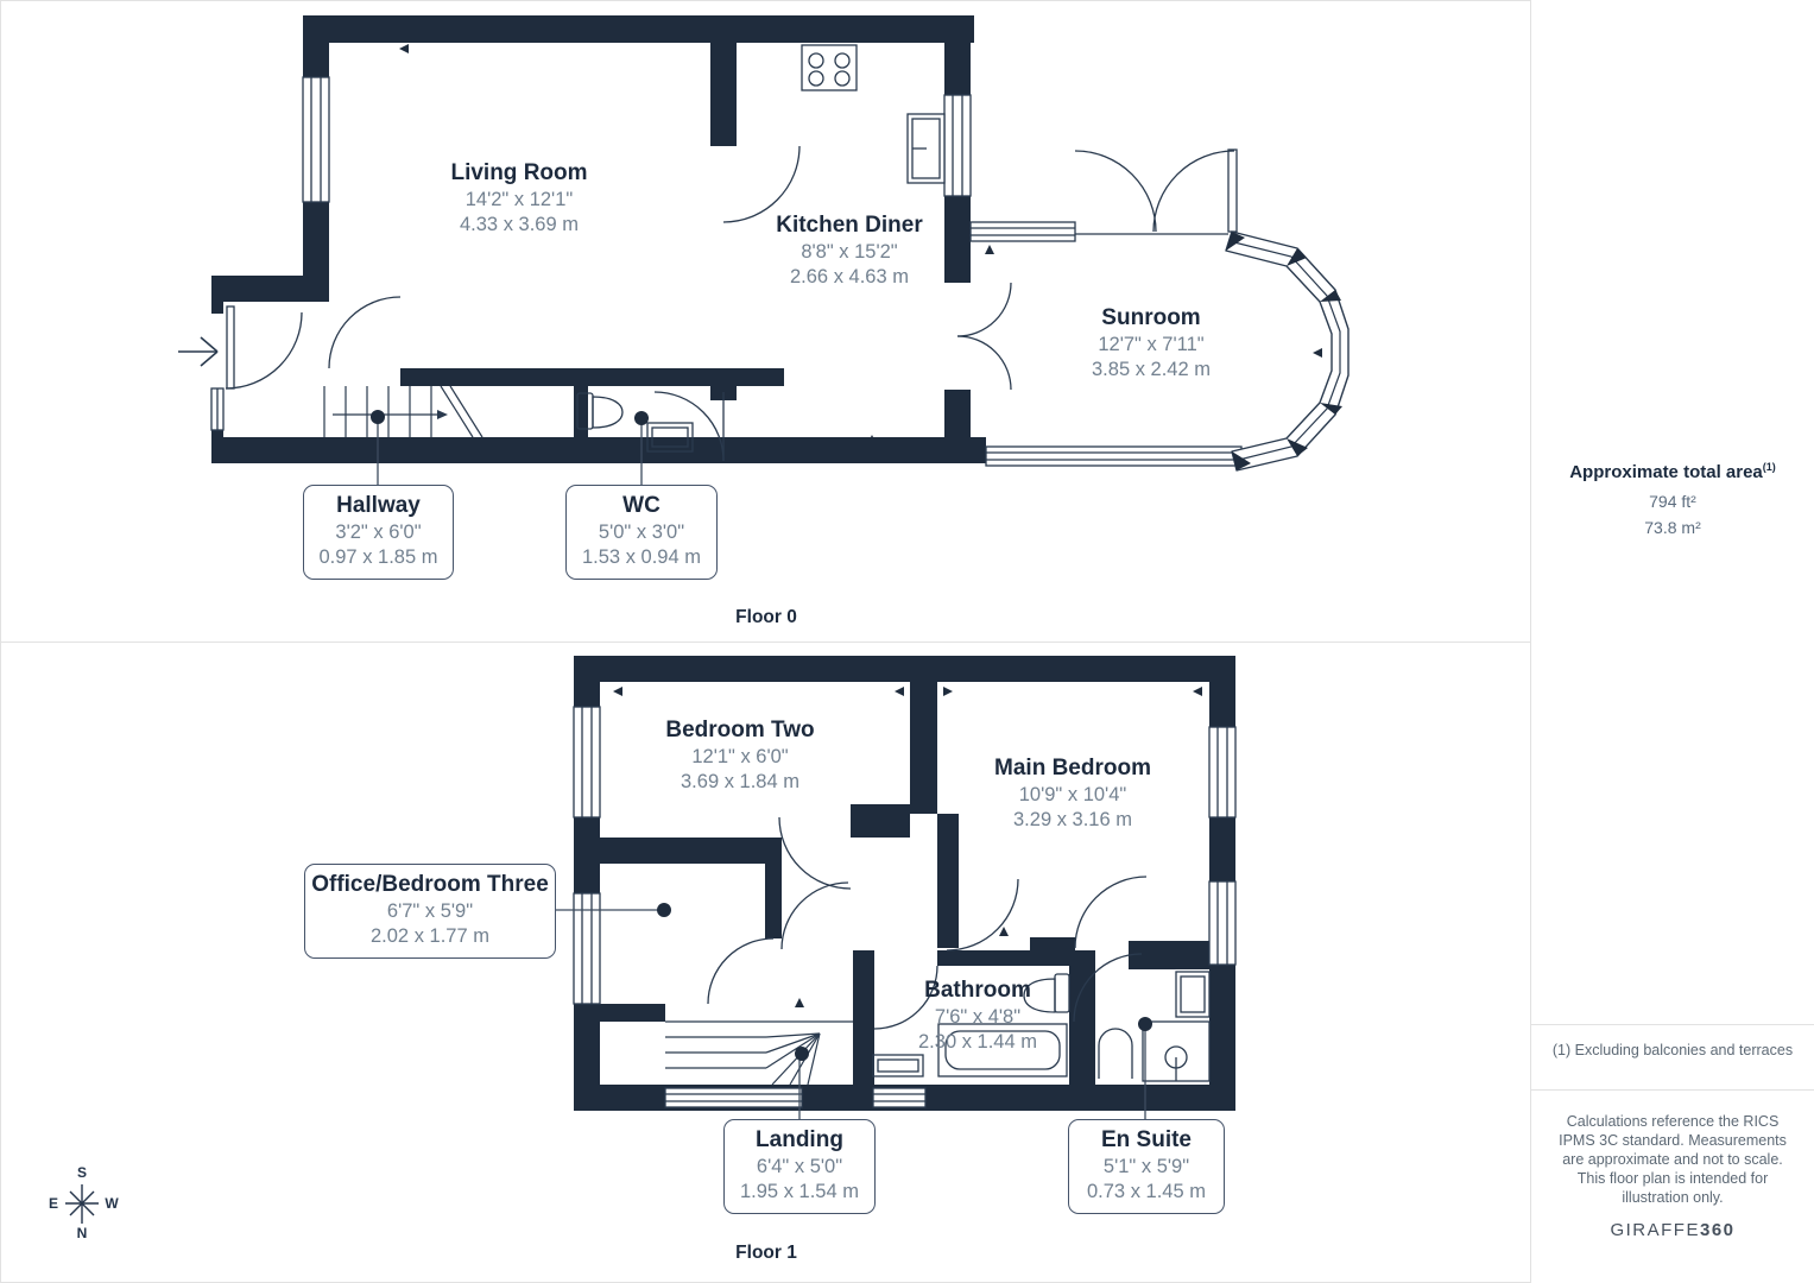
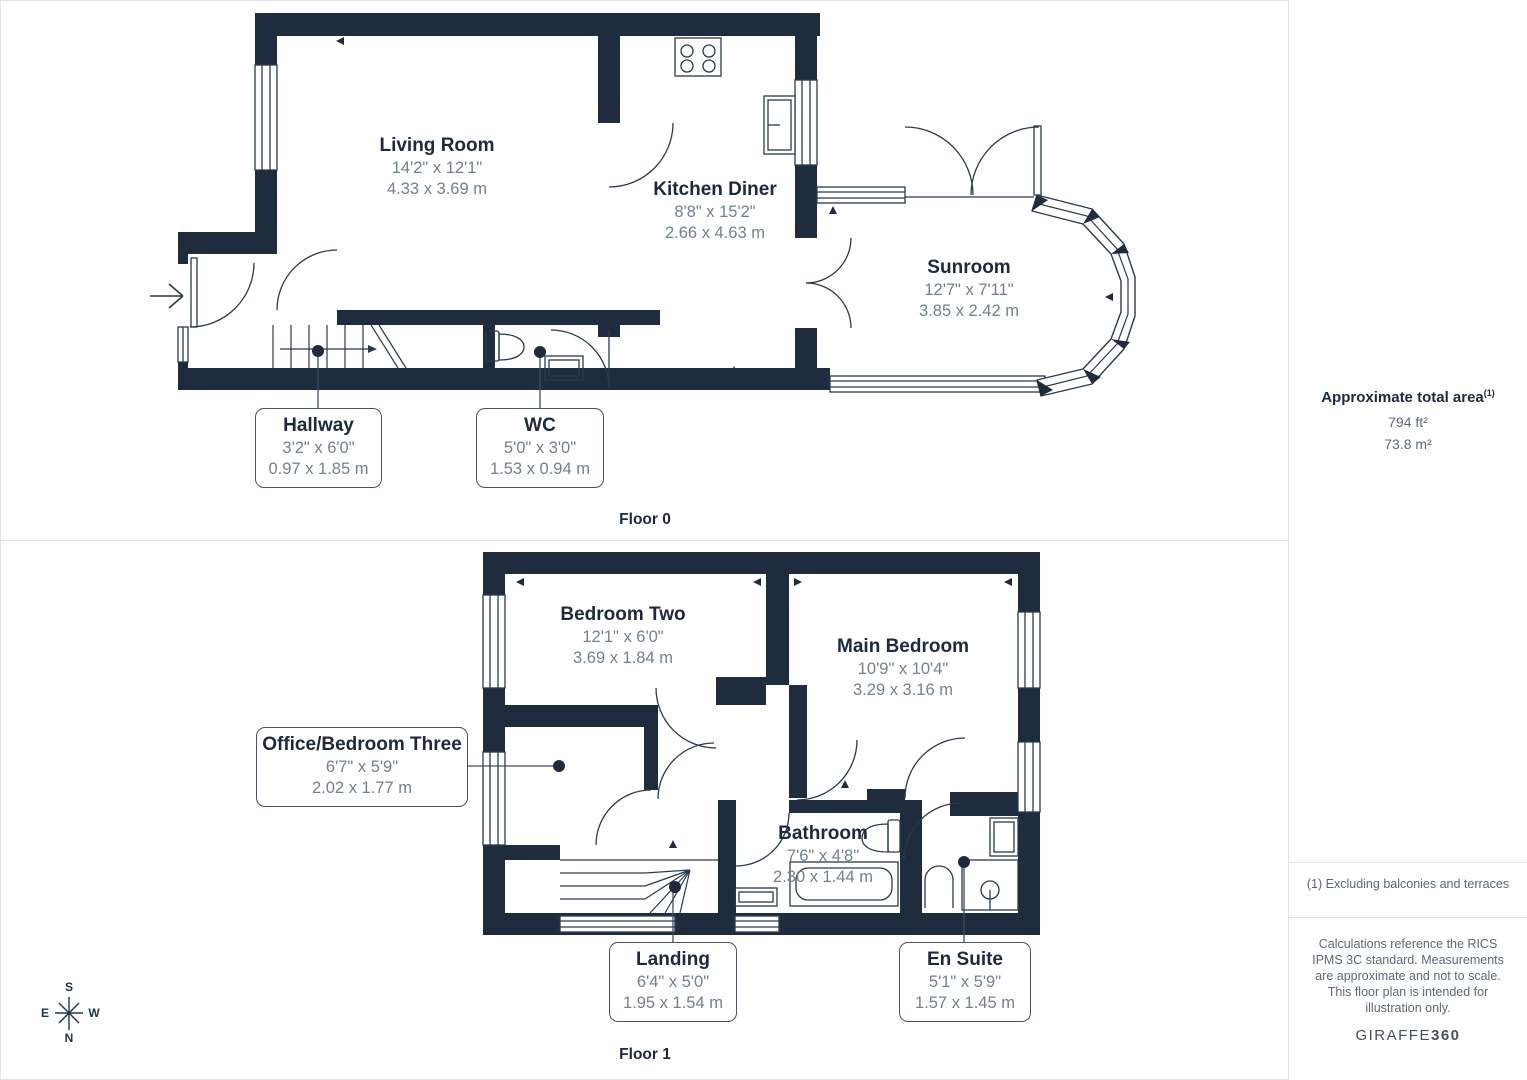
  Living Room
  14'2" x 12'1"
  4.33 x 3.69 m
  Kitchen Diner
  8'8" x 15'2"
  2.66 x 4.63 m
  Sunroom
  12'7" x 7'11"
  3.85 x 2.42 m
  Bedroom Two
  12'1" x 6'0"
  3.69 x 1.84 m
  Main Bedroom
  10'9" x 10'4"
  3.29 x 3.16 m
  Bathroom
  7'6" x 4'8"
  2.30 x 1.44 m
  Hallway
  3'2" x 6'0"
  0.97 x 1.85 m
  WC
  5'0" x 3'0"
  1.53 x 0.94 m
  Office/Bedroom Three
  6'7" x 5'9"
  2.02 x 1.77 m
  Landing
  6'4" x 5'0"
  1.95 x 1.54 m
  En Suite
  5'1" x 5'9"
- 0.73 x 1.45 m
+ 1.57 x 1.45 m
  Floor 0
  Floor 1
  S
  E
  W
  N
  Approximate total area(1)
  794 ft²
  73.8 m²
  (1) Excluding balconies and terraces
  Calculations reference the RICS IPMS 3C standard. Measurements are approximate and not to scale. This floor plan is intended for illustration only.
  GIRAFFE360
